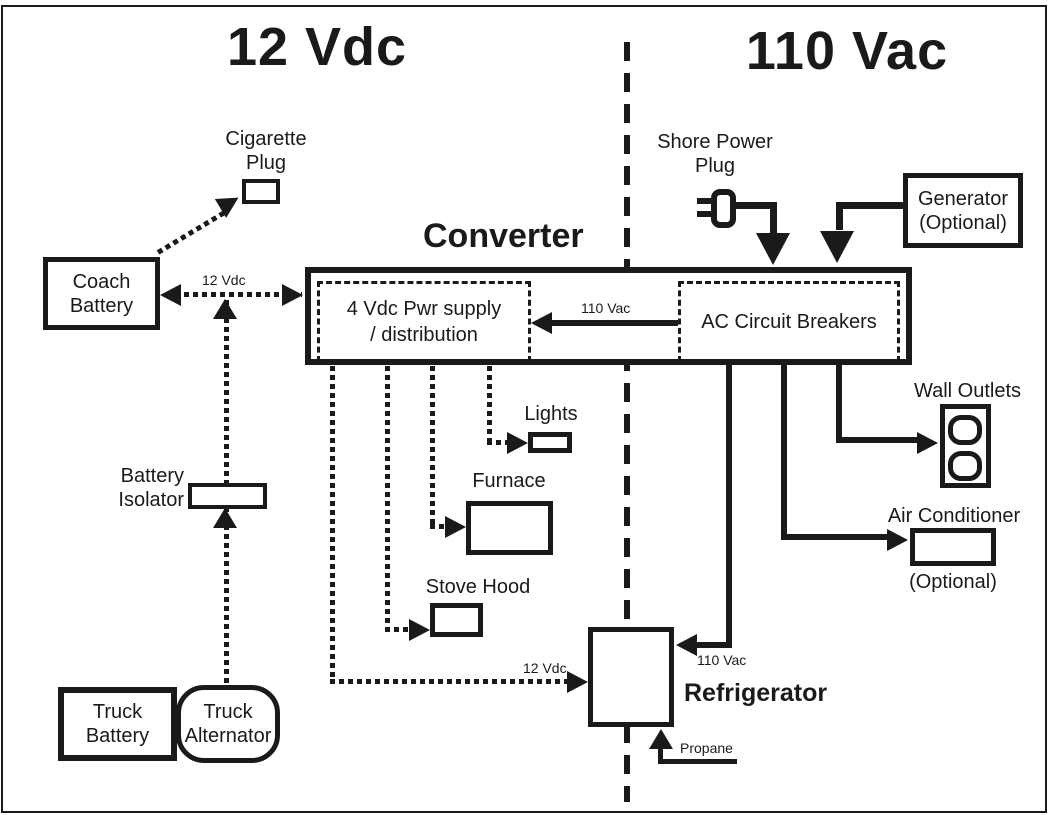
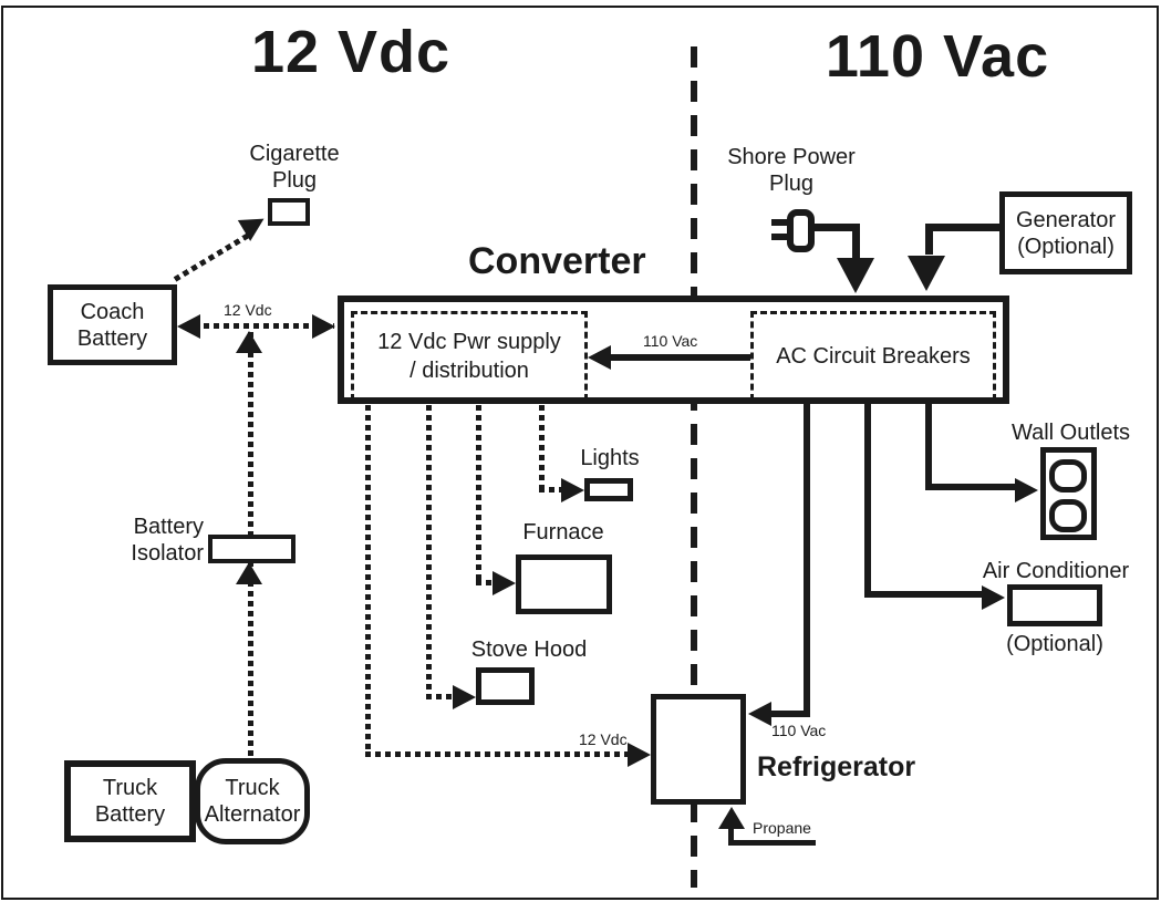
  12 Vdc
  110 Vac
  Cigarette
  Plug
  Coach
  Battery
  12 Vdc
  Battery
  Isolator
  Truck
  Battery
  Truck
  Alternator
  Converter
- 4 Vdc Pwr supply
+ 12 Vdc Pwr supply
  / distribution
  AC Circuit Breakers
  110 Vac
  Shore Power
  Plug
  Generator
  (Optional)
  Wall Outlets
  Air Conditioner
  (Optional)
  110 Vac
  Lights
  Furnace
  Stove Hood
  12 Vdc
  Refrigerator
  Propane
